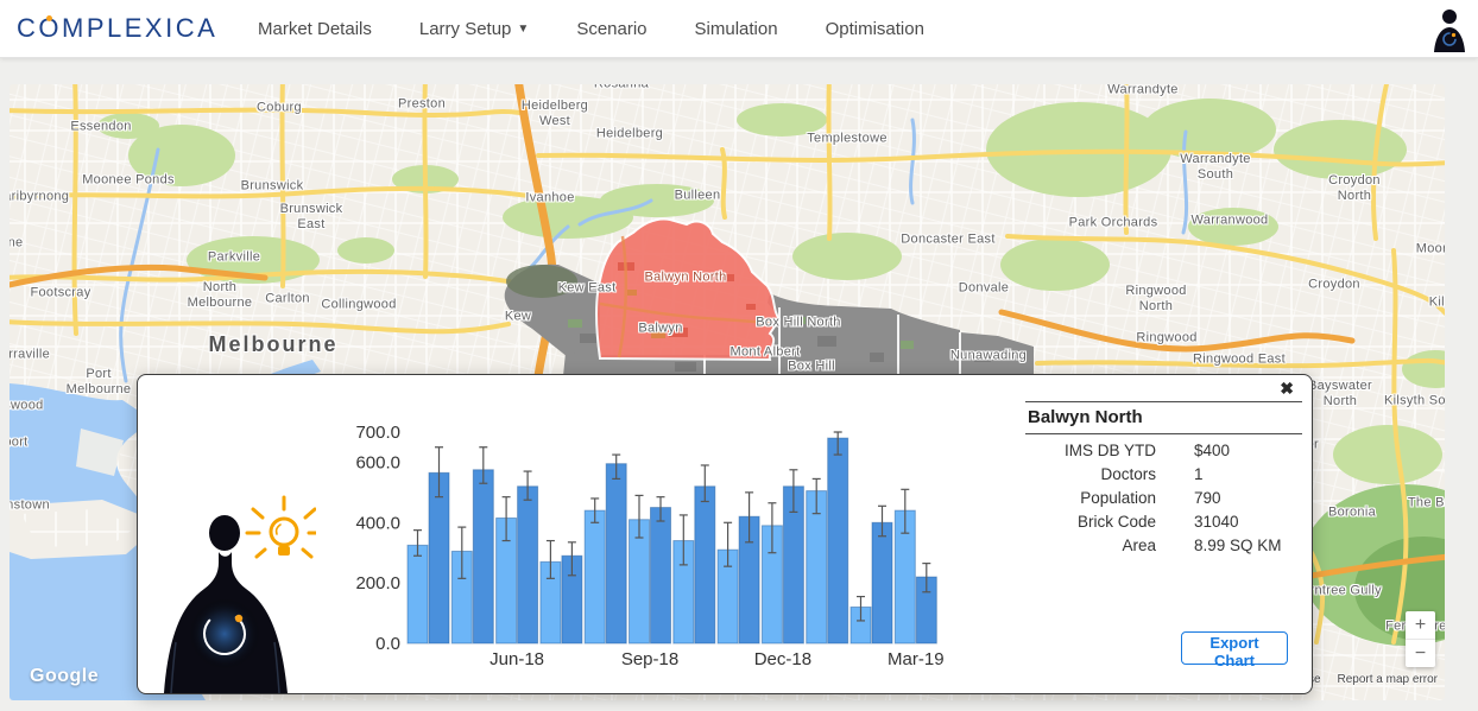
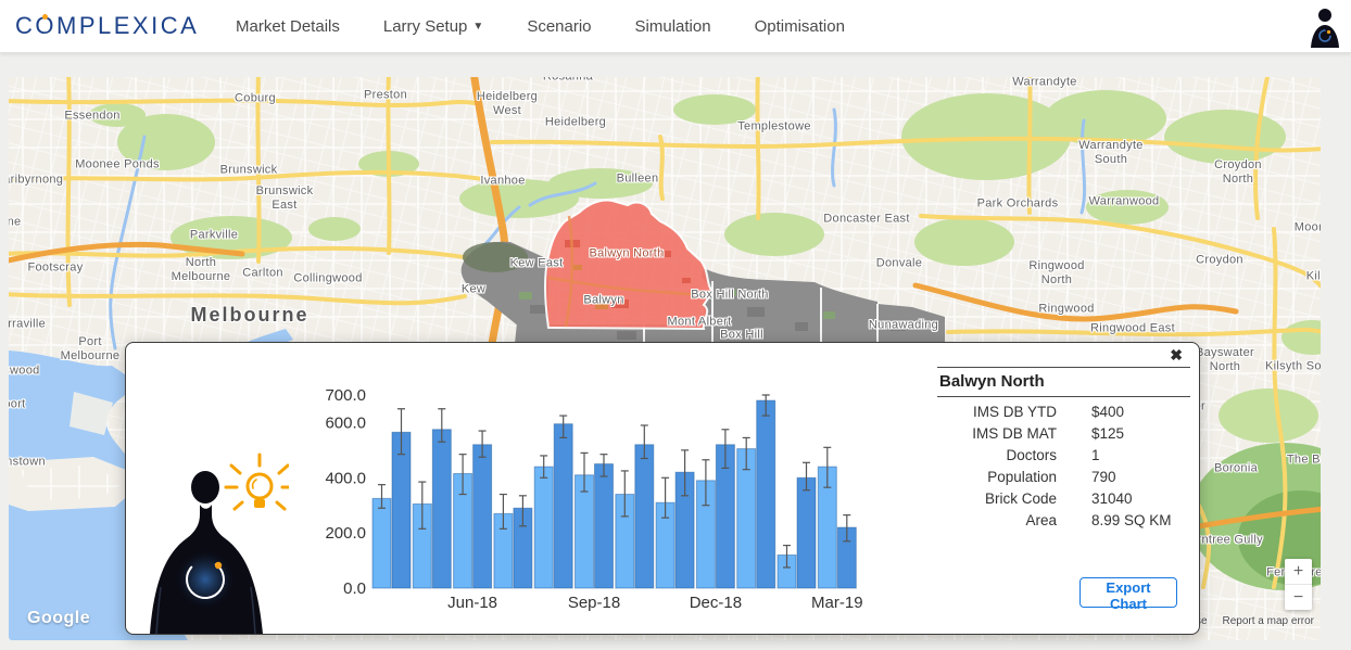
  COMPLEXICA
  Market Details
  Larry Setup ▼
  Scenario
  Simulation
  Optimisation
  Essendon
  Coburg
  Preston
  Rosanna
  Warrandyte
  Heidelberg
  West
  Moonee Ponds
  Brunswick
  Heidelberg
  Templestowe
  ribyrnong
  Brunswick
  East
  Warrandyte
  South
  Croydon
  North
  Ivanhoe
  Bulleen
  Park Orchards
  Warranwood
  Doncaster East
  ne
  Parkville
  Balwyn North
  Kew East
  Donvale
  Croydon
  Footscray
  North
  Melbourne
  Carlton
  Collingwood
  Kew
  Ringwood
  North
  Balwyn
  Box Hill North
  Ringwood
  Melbourne
  Mont Albert
  Nunawading
  Ringwood East
  rraville
  Box Hill
  Port
  Melbourne
  ayswater
  North
  Kilsyth So
  Boronia
  ntree Gully
  Google
  Report a map error
  +
  −
  ✖
  0.0
  200.0
  400.0
  600.0
  700.0
  Jun-18
  Sep-18
  Dec-18
  Mar-19
  Balwyn North
  IMS DB YTD
  $400
+ IMS DB MAT
+ $125
  Doctors
  1
  Population
  790
  Brick Code
  31040
  Area
  8.99 SQ KM
  Export Chart
